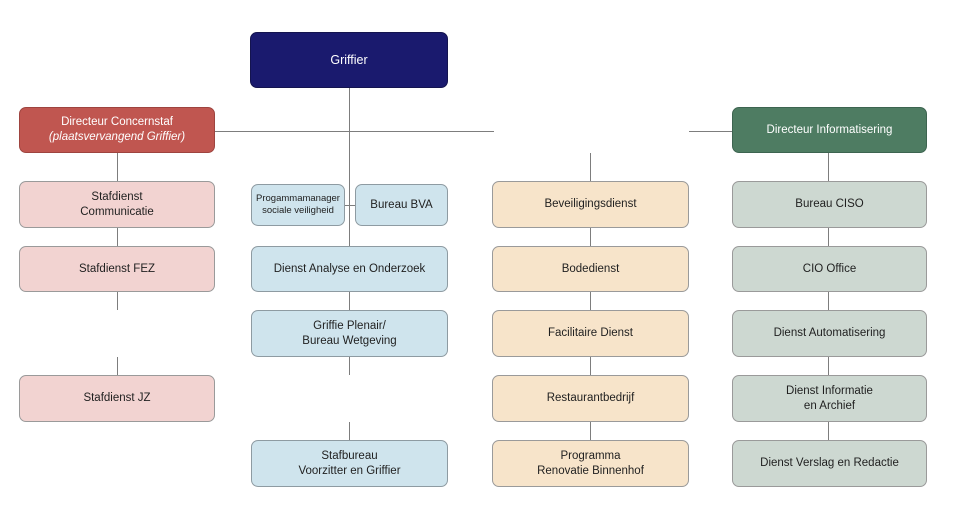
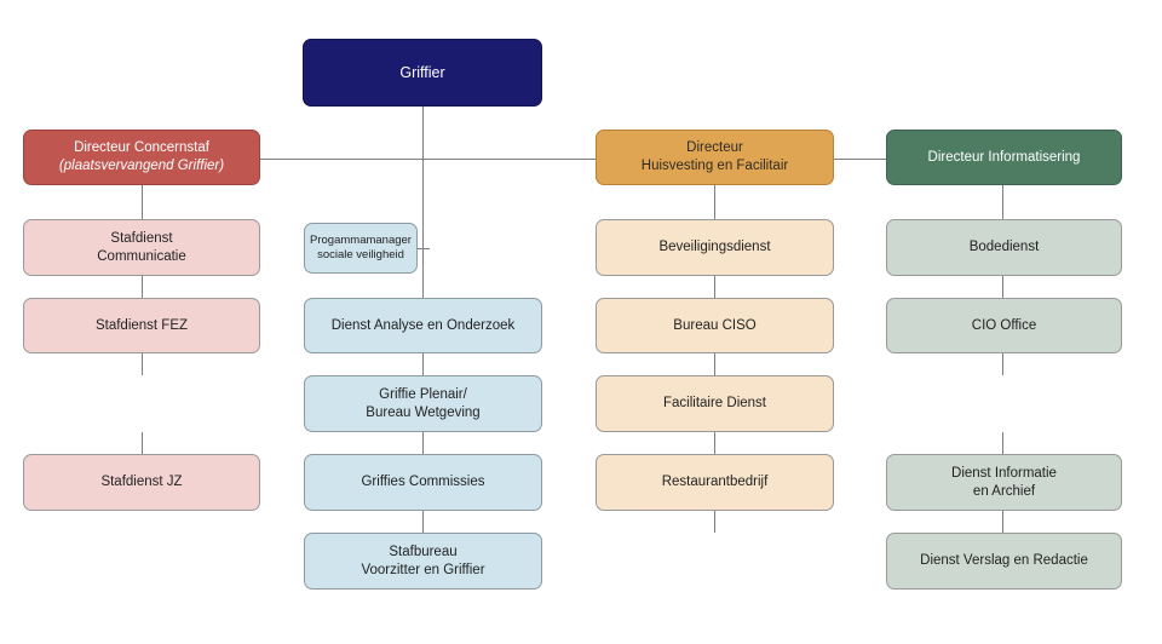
  Griffier
  Directeur Concernstaf
  (plaatsvervangend Griffier)
  Stafdienst
  Communicatie
  Stafdienst FEZ
  Stafdienst JZ
  Progammamanager
  sociale veiligheid
- Bureau BVA
  Dienst Analyse en Onderzoek
  Griffie Plenair/
  Bureau Wetgeving
+ Griffies Commissies
  Stafbureau
  Voorzitter en Griffier
+ Directeur
+ Huisvesting en Facilitair
  Beveiligingsdienst
- Bodedienst
+ Bureau CISO
  Facilitaire Dienst
  Restaurantbedrijf
- Programma
- Renovatie Binnenhof
  Directeur Informatisering
- Bureau CISO
+ Bodedienst
  CIO Office
- Dienst Automatisering
  Dienst Informatie
  en Archief
  Dienst Verslag en Redactie
